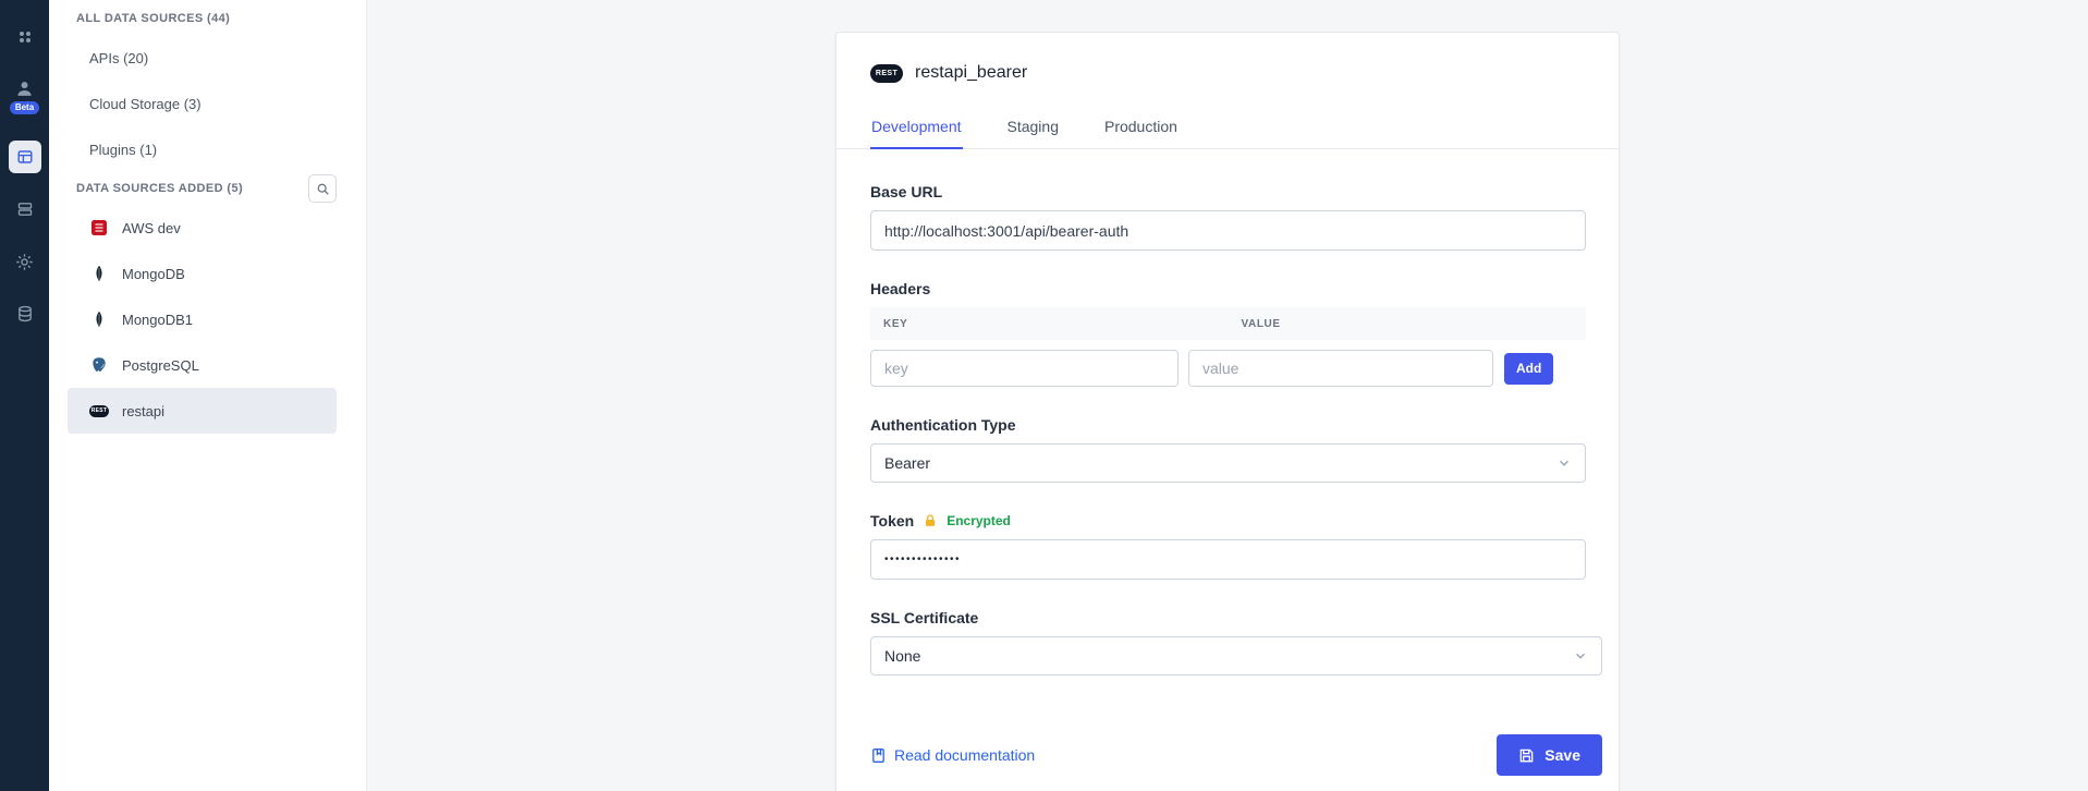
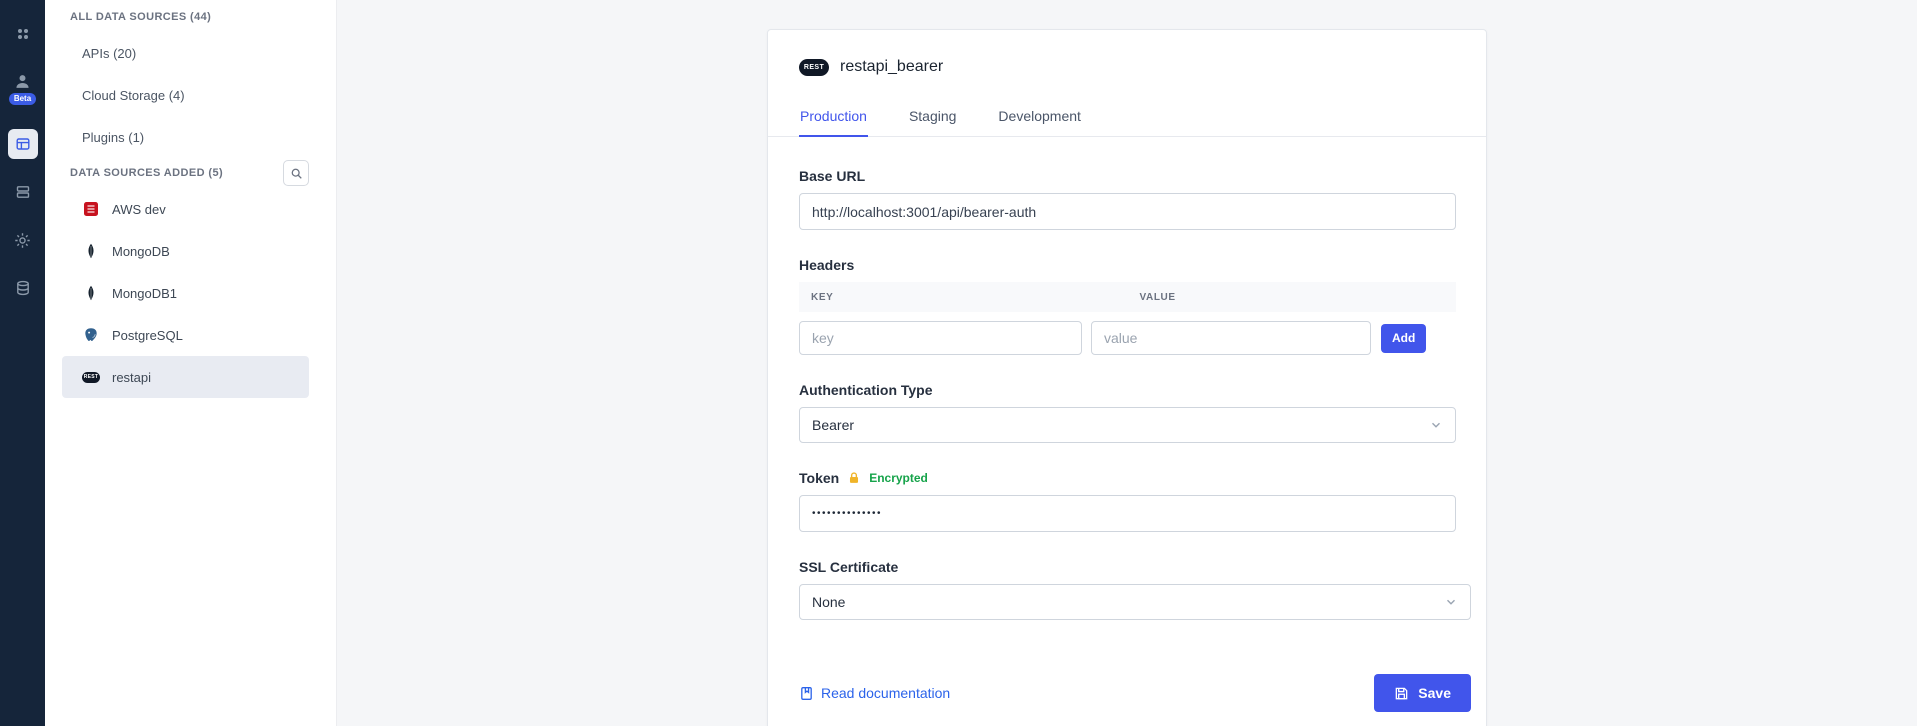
  Beta
  ALL DATA SOURCES (44)
  APIs (20)
- Cloud Storage (3)
+ Cloud Storage (4)
  Plugins (1)
  DATA SOURCES ADDED (5)
  AWS dev
  MongoDB
  MongoDB1
  PostgreSQL
  restapi
  restapi_bearer
- Development
+ Production
  Staging
- Production
+ Development
  Base URL
  http://localhost:3001/api/bearer-auth
  Headers
  KEY
  VALUE
  key
  value
  Add
  Authentication Type
  Bearer
  Token
  Encrypted
  ••••••••••••••
  SSL Certificate
  None
  Read documentation
  Save
